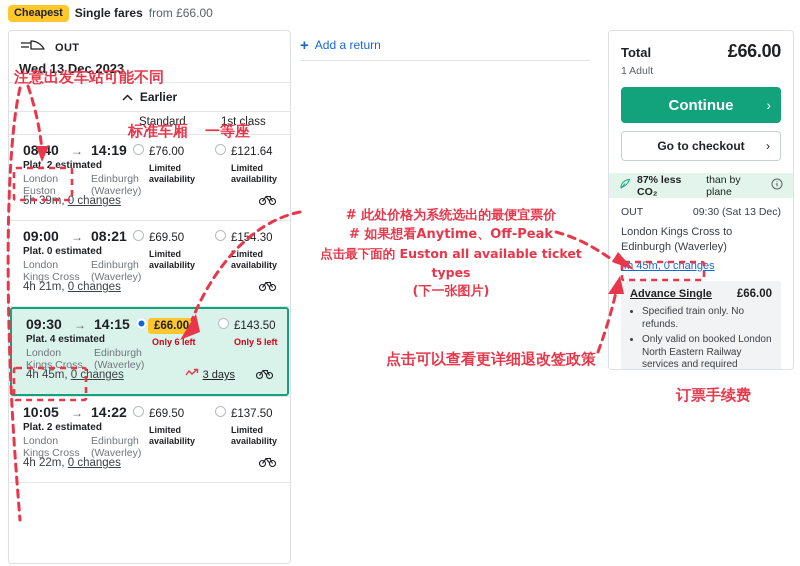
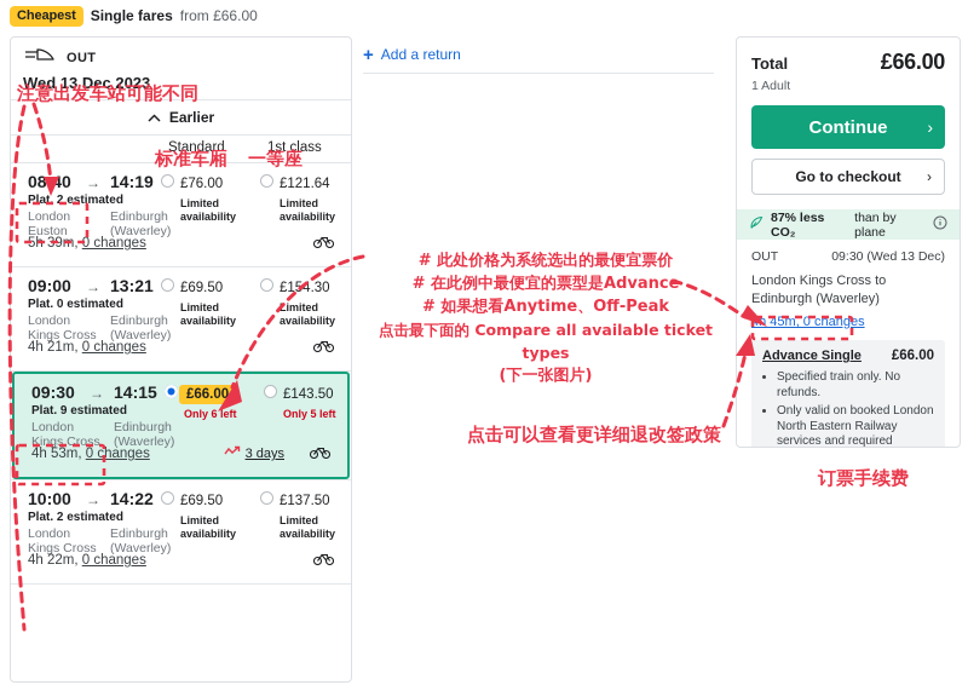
  Cheapest
  Single fares
  from £66.00
  OUT
  Wed 13 Dec 2023
  Earlier
  Standard
  1st class
  →
  14:19
  Plat. 2 estimated
  London Euston
  Edinburgh (Waverley)
  £76.00
  Limited availability
  £121.64
  Limited availability
  59, 0 changes
  09:00
  →
- 08:21
+ 13:21
  Plat. 0 estimated
  London Kings Cross
  Edinburgh (Waverley)
  £69.50
  Limited availability
  £14.30
  imited availability
  4h 21m, 0 changes
  09:30
  →
  14:15
- Plat. 4 estimated
+ Plat. 9 estimated
  London Kings Cross
  Edinburgh (Waverley)
  £66.00
  Only 6 left
  £143.50
  Only 5 left
- 4h 45m, 0 changes
+ 4h 53m, 0 changes
  3 days
- 10:05
+ 10:00
  →
  14:22
  Plat. 2 estimated
  London Kings Cross
  Edinburgh (Waverley)
  £69.50
  Limited availability
  £137.50
  Limited availability
  4h 22m, 0 changes
  +
  Add a return
  Total
  £66.00
  1 Adult
  Continue
  ›
  Go to checkout
  ›
  87% less CO₂
  than by plane
  OUT
- 09:30 (Sat 13 Dec)
+ 09:30 (Wed 13 Dec)
  London Kings Cross to Edinburgh (Waverley)
  45m, 0 changes
  Advance Single
  £66.00
  Specified train only. No refunds.
  Only valid on booked London North Eastern Railway services and required
  注意出发车站可能不同
  标准车厢
  一等座
  # 此处价格为系统选出的最便宜票价
+ # 在此例中最便宜的票型是Advance
  # 如果想看Anytime、Off-Peak
- 点击最下面的 Euston all available ticket types
+ 点击最下面的 Compare all available ticket types
  (下一张图片)
  点击可以查看更详细退改签政策
  订票手续费
